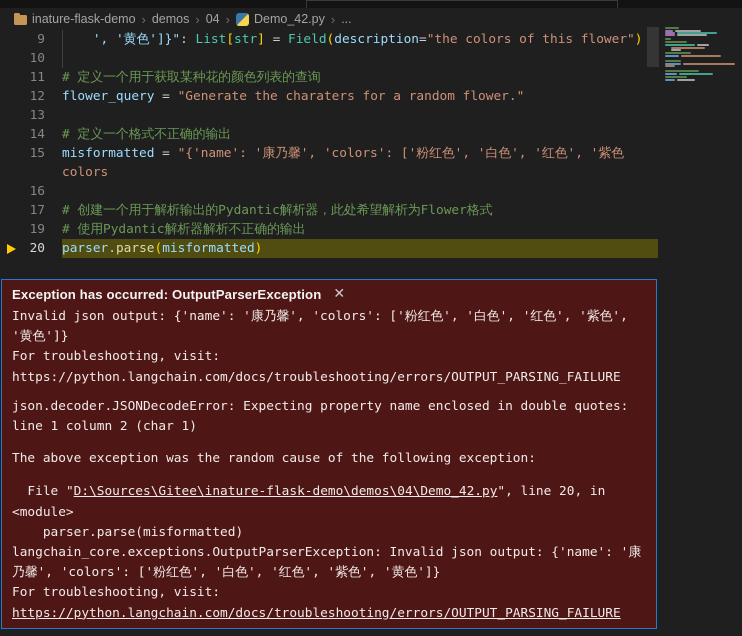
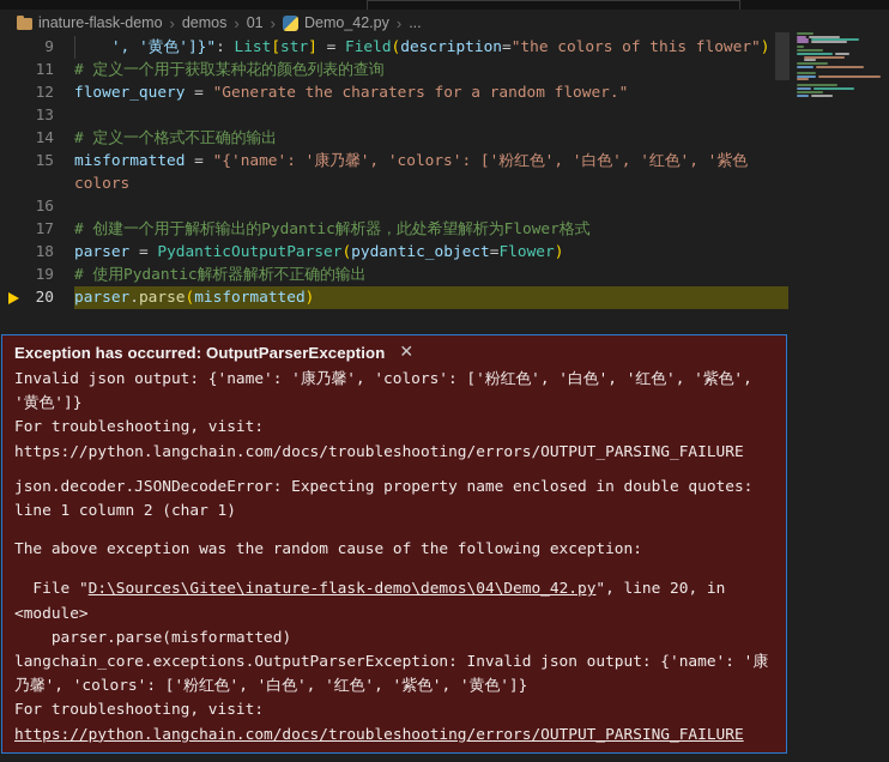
  inature-flask-demo
  ›
  demos
  ›
- 04
+ 01
  ›
  Demo_42.py
  ›
  ...
  9
  ', '黄色']}": List[str] = Field(description="the colors of this flower")
- 10
  11
  # 定义一个用于获取某种花的颜色列表的查询
  12
  flower_query = "Generate the charaters for a random flower."
  13
  14
  # 定义一个格式不正确的输出
  15
  misformatted = "{'name': '康乃馨', 'colors': ['粉红色', '白色', '红色', '紫色
  colors
  16
  17
  # 创建一个用于解析输出的Pydantic解析器，此处希望解析为Flower格式
+ 18
+ parser = PydanticOutputParser(pydantic_object=Flower)
  19
  # 使用Pydantic解析器解析不正确的输出
  20
  parser.parse(misformatted)
  Exception has occurred: OutputParserException
  ✕
  Invalid json output: {'name': '康乃馨', 'colors': ['粉红色', '白色', '红色', '紫色',
  '黄色']}
  For troubleshooting, visit:
  https://python.langchain.com/docs/troubleshooting/errors/OUTPUT_PARSING_FAILURE
  json.decoder.JSONDecodeError: Expecting property name enclosed in double quotes:
  line 1 column 2 (char 1)
  The above exception was the random cause of the following exception:
  File "D:\Sources\Gitee\inature-flask-demo\demos\04\Demo_42.py", line 20, in
  <module>
  parser.parse(misformatted)
  langchain_core.exceptions.OutputParserException: Invalid json output: {'name': '康
  乃馨', 'colors': ['粉红色', '白色', '红色', '紫色', '黄色']}
  For troubleshooting, visit:
  https://python.langchain.com/docs/troubleshooting/errors/OUTPUT_PARSING_FAILURE
